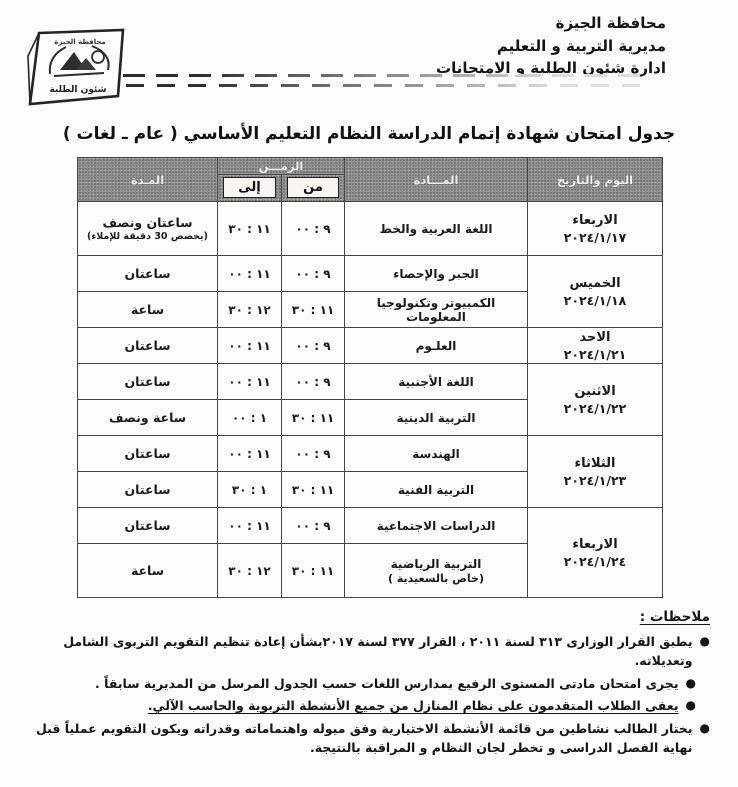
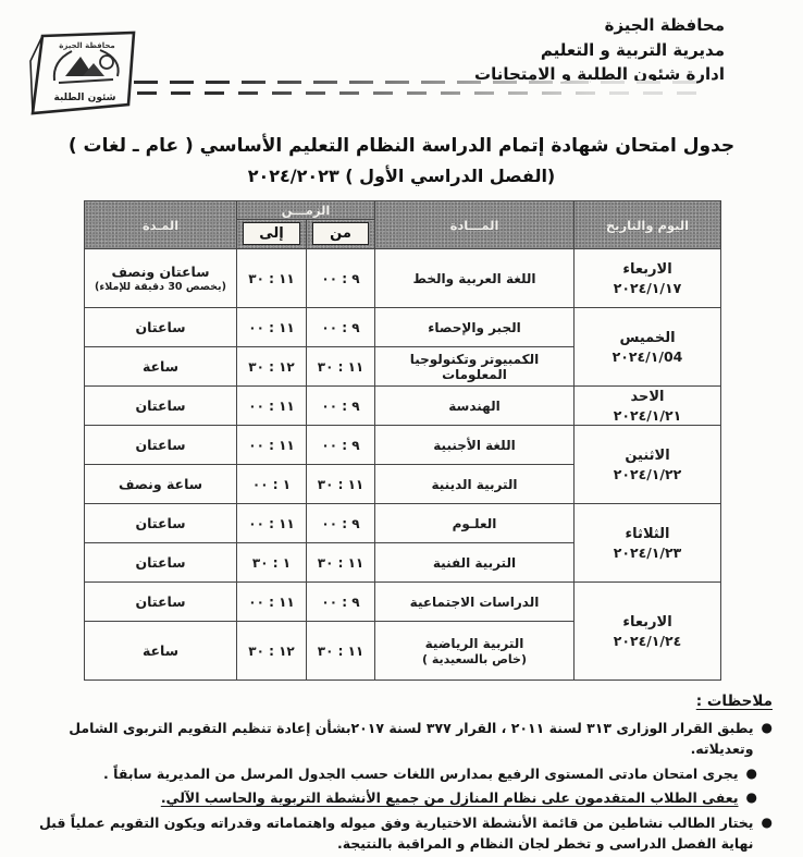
  محافظة الجيزة
  شئون الطلبة
  محافظة الجيزة
  مديرية التربية و التعليم
  ادارة شئون الطلبة و الامتحانات
  جدول امتحان شهادة إتمام الدراسة النظام التعليم الأساسي ( عام ـ لغات )
+ (الفصل الدراسي الأول ) ٢٠٢٤/٢٠٢٣
  اليوم والتاريخ	المـــادة	الزمـــن	المـدة
  من	إلى
  الاربعاء ٢٠٢٤/١/١٧	اللغة العربية والخط	٩ : ٠٠	١١ : ٣٠	ساعتان ونصف (يخصص 30 دقيقة للإملاء)
- الخميس ٢٠٢٤/١/١٨	الجبر والإحصاء	٩ : ٠٠	١١ : ٠٠	ساعتان
+ الخميس ٢٠٢٤/١/04	الجبر والإحصاء	٩ : ٠٠	١١ : ٠٠	ساعتان
  الكمبيوتر وتكنولوجيا المعلومات	١١ : ٣٠	١٢ : ٣٠	ساعة
- الاحد ٢٠٢٤/١/٢١	العلـوم	٩ : ٠٠	١١ : ٠٠	ساعتان
+ الاحد ٢٠٢٤/١/٢١	الهندسة	٩ : ٠٠	١١ : ٠٠	ساعتان
  الاثنين ٢٠٢٤/١/٢٢	اللغة الأجنبية	٩ : ٠٠	١١ : ٠٠	ساعتان
  التربية الدينية	١١ : ٣٠	١ : ٠٠	ساعة ونصف
- الثلاثاء ٢٠٢٤/١/٢٣	الهندسة	٩ : ٠٠	١١ : ٠٠	ساعتان
+ الثلاثاء ٢٠٢٤/١/٢٣	العلـوم	٩ : ٠٠	١١ : ٠٠	ساعتان
  التربية الفنية	١١ : ٣٠	١ : ٣٠	ساعتان
  الاربعاء ٢٠٢٤/١/٢٤	الدراسات الاجتماعية	٩ : ٠٠	١١ : ٠٠	ساعتان
  التربية الرياضية (خاص بالسعيدية )	١١ : ٣٠	١٢ : ٣٠	ساعة
  ملاحظات :
  ●
  يطبق القرار الوزارى ٣١٣ لسنة ٢٠١١ ، القرار ٣٧٧ لسنة ٢٠١٧بشأن إعادة تنظيم التقويم التربوى الشامل وتعديلاته.
  ●
  يجرى امتحان مادتى المستوى الرفيع بمدارس اللغات حسب الجدول المرسل من المديرية سابقاً .
  ●
  يعفى الطلاب المتقدمون على نظام المنازل من جميع الأنشطة التربوية والحاسب الآلي.
  ●
  يختار الطالب نشاطين من قائمة الأنشطة الاختيارية وفق ميوله واهتماماته وقدراته ويكون التقويم عملياً قبل نهاية الفصل الدراسى و تخطر لجان النظام و المراقبة بالنتيجة.
